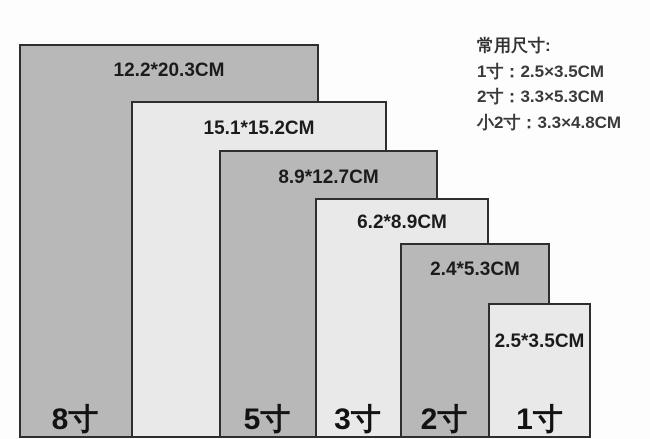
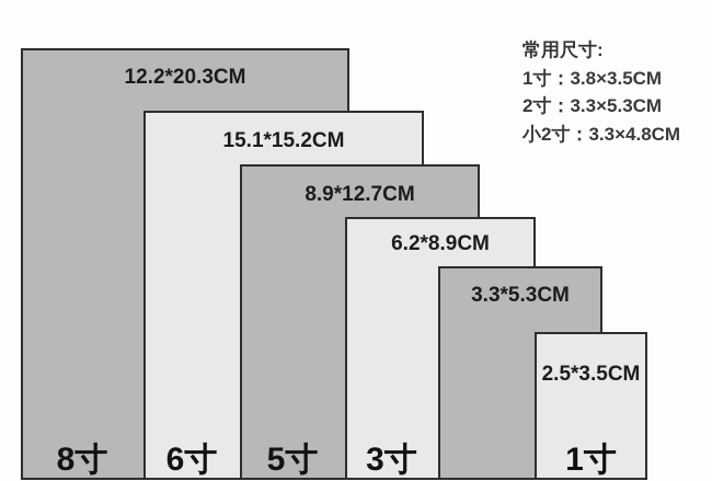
  12.2*20.3CM
  15.1*15.2CM
  8.9*12.7CM
  6.2*8.9CM
- 2.4*5.3CM
+ 3.3*5.3CM
  2.5*3.5CM
  8寸
+ 6寸
  5寸
  3寸
- 2寸
  1寸
  常用尺寸:
- 1寸：2.5×3.5CM
+ 1寸：3.8×3.5CM
  2寸：3.3×5.3CM
  小2寸：3.3×4.8CM
